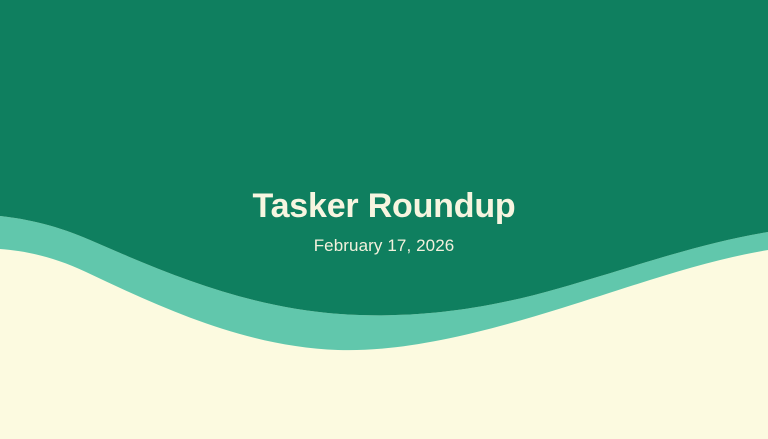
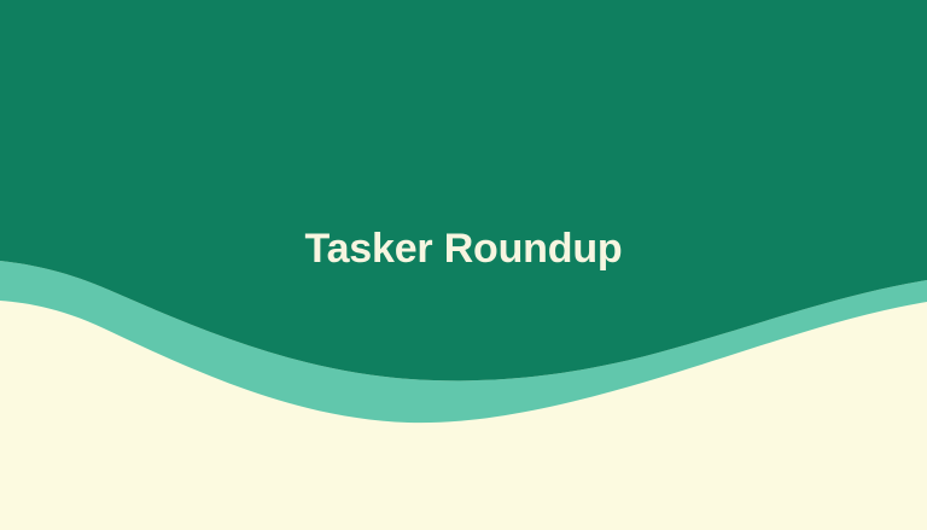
  Tasker Roundup
- February 17, 2026
